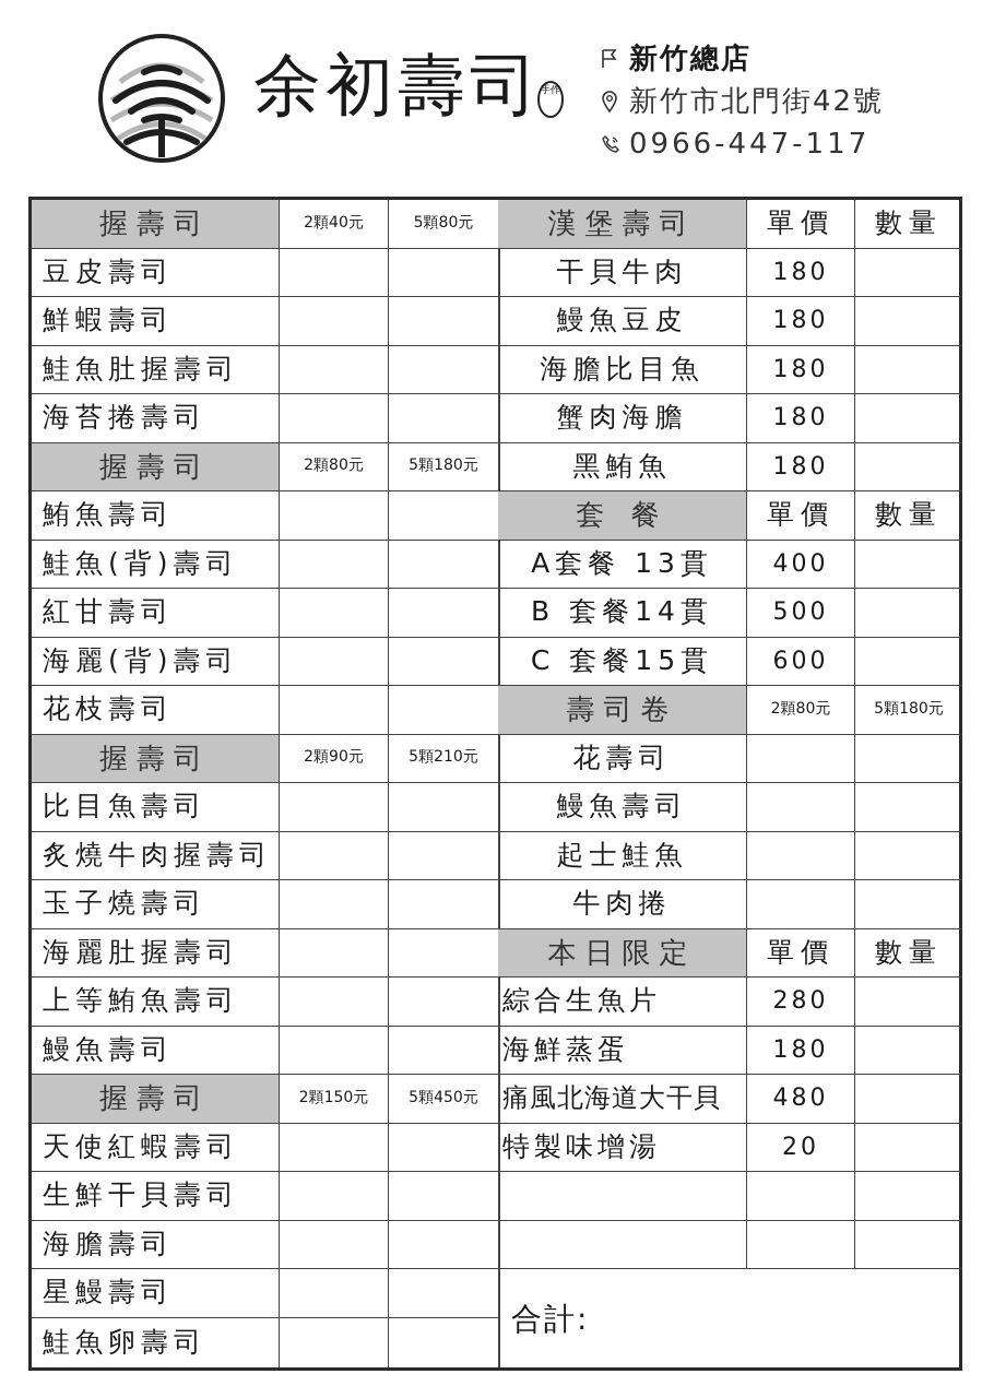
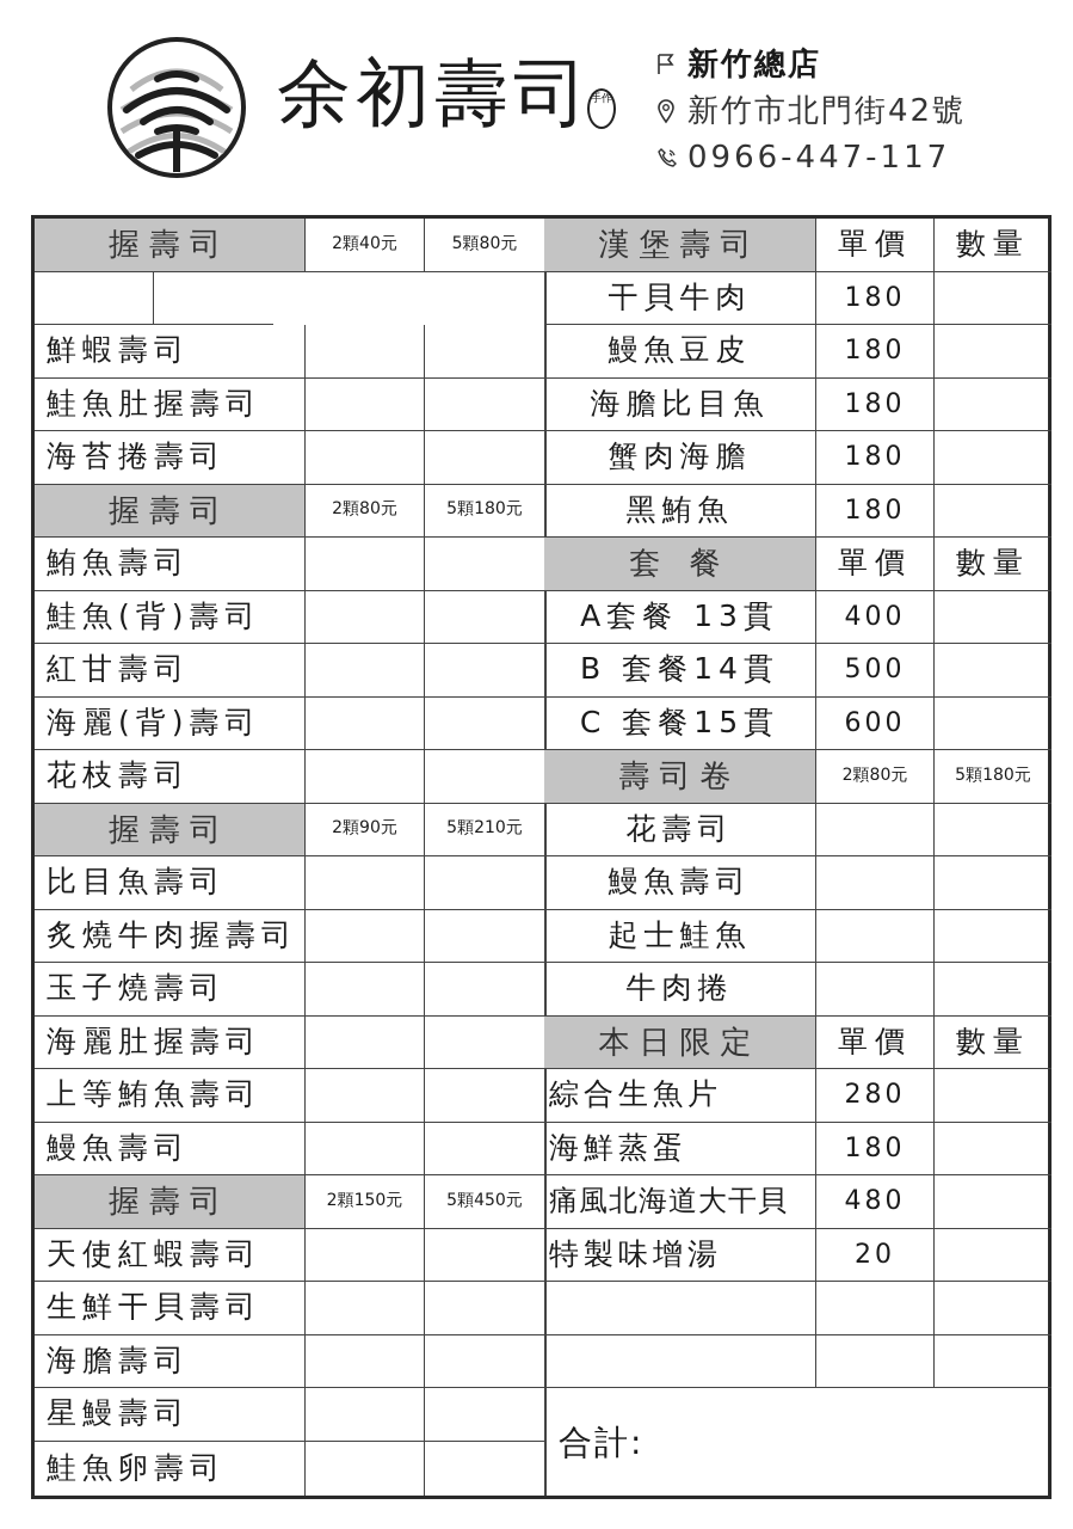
  余初壽司
  手作
  新竹總店
  新竹市北門街42號
  0966-447-117
  握壽司
  2顆40元
  5顆80元
- 豆皮壽司
  鮮蝦壽司
  鮭魚肚握壽司
  海苔捲壽司
  握壽司
  2顆80元
  5顆180元
  鮪魚壽司
  鮭魚(背)壽司
  紅甘壽司
  海麗(背)壽司
  花枝壽司
  握壽司
  2顆90元
  5顆210元
  比目魚壽司
  炙燒牛肉握壽司
  玉子燒壽司
  海麗肚握壽司
  上等鮪魚壽司
  鰻魚壽司
  握壽司
  2顆150元
  5顆450元
  天使紅蝦壽司
  生鮮干貝壽司
  海膽壽司
  星鰻壽司
  鮭魚卵壽司
  漢堡壽司
  單價
  數量
  干貝牛肉
  180
  鰻魚豆皮
  180
  海膽比目魚
  180
  蟹肉海膽
  180
  黑鮪魚
  180
  套 餐
  單價
  數量
  A套餐 13貫
  400
  B 套餐14貫
  500
  C 套餐15貫
  600
  壽司卷
  2顆80元
  5顆180元
  花壽司
  鰻魚壽司
  起士鮭魚
  牛肉捲
  本日限定
  單價
  數量
  綜合生魚片
  280
  海鮮蒸蛋
  180
  痛風北海道大干貝
  480
  特製味增湯
  20
  合計:
